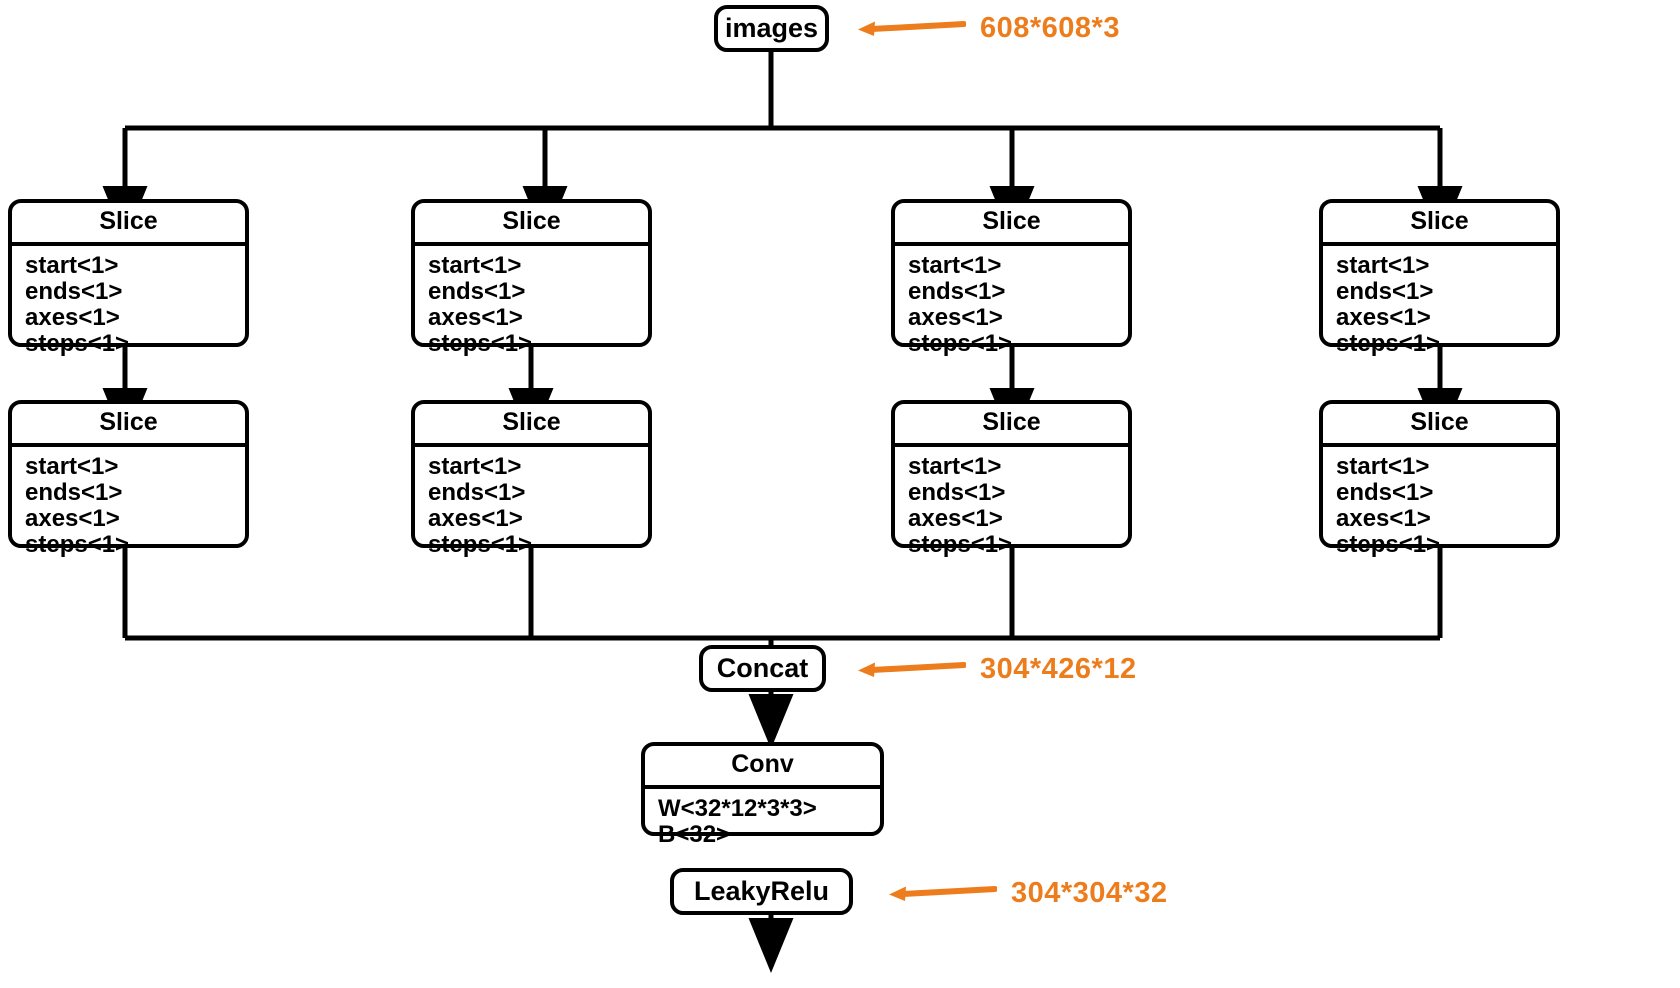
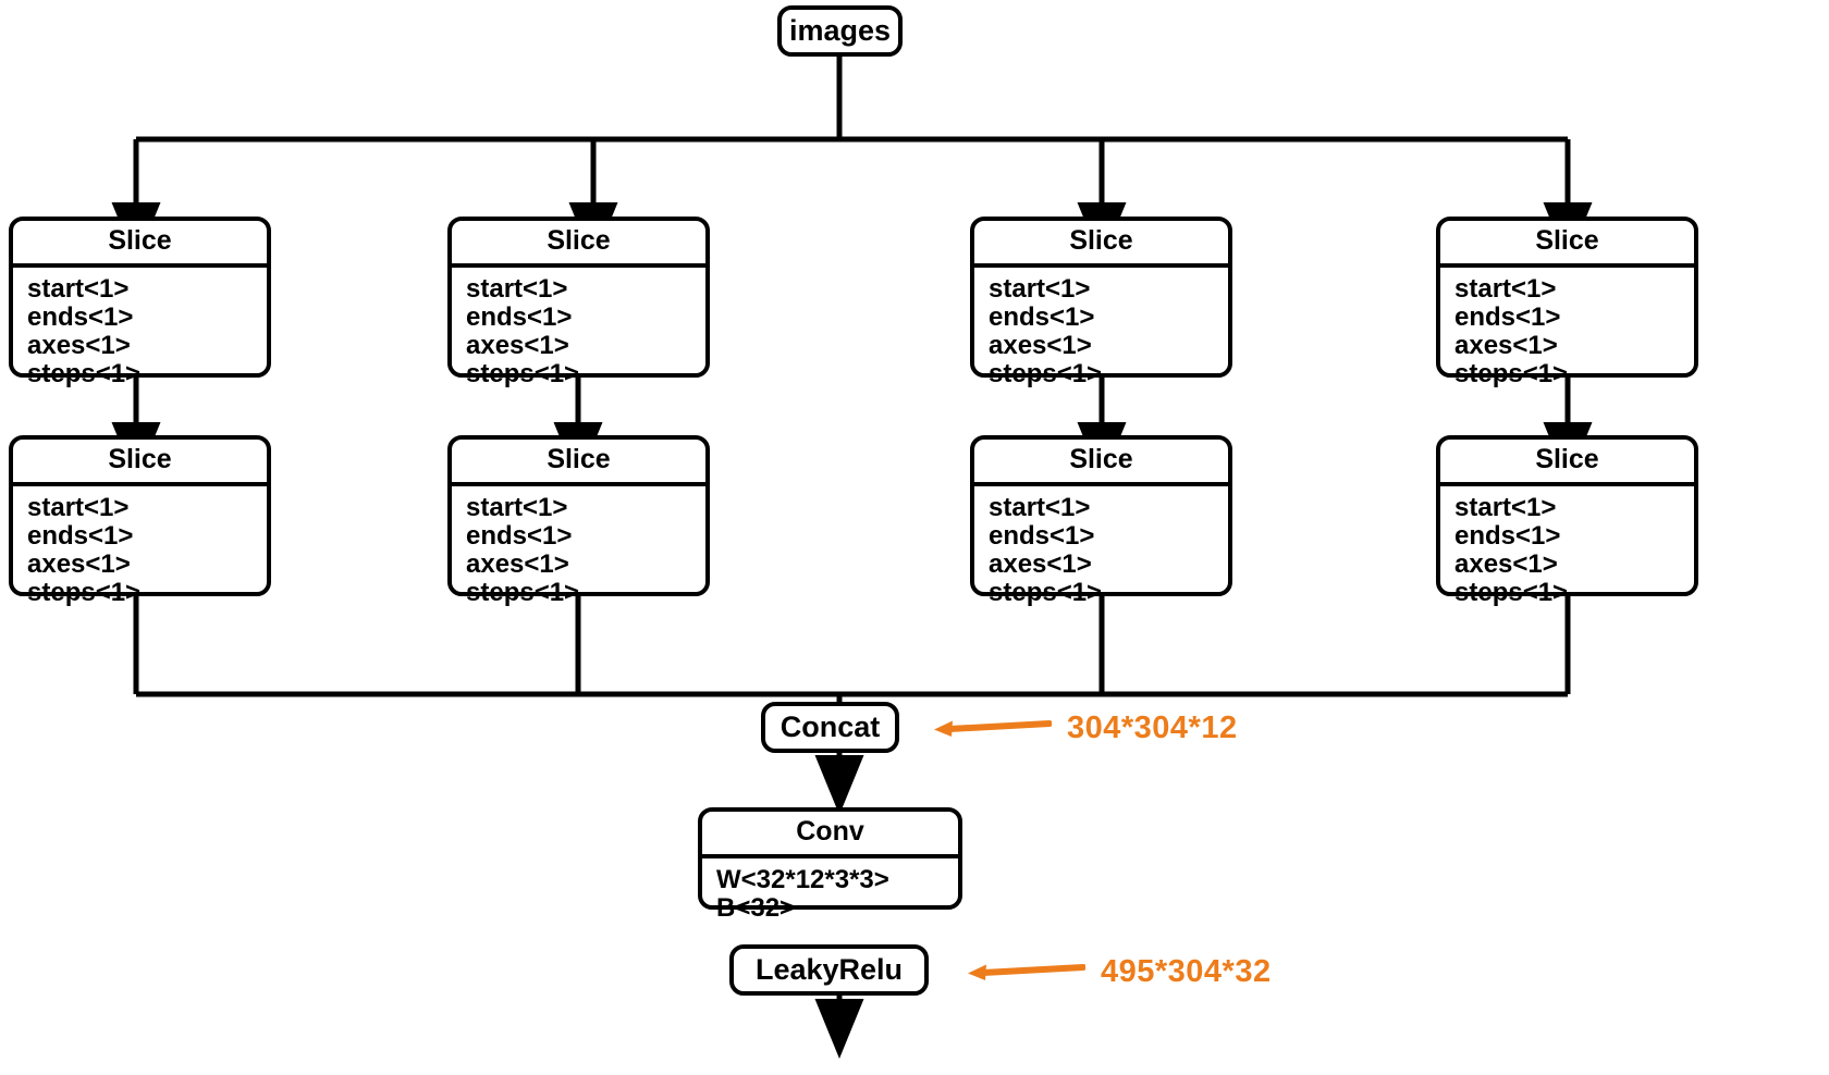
  images
  Slice
  start<1>
  ends<1>
  axes<1>
  steps<1>
  Slice
  start<1>
  ends<1>
  axes<1>
  steps<1>
  Slice
  start<1>
  ends<1>
  axes<1>
  steps<1>
  Slice
  start<1>
  ends<1>
  axes<1>
  steps<1>
  Slice
  start<1>
  ends<1>
  axes<1>
  steps<1>
  Slice
  start<1>
  ends<1>
  axes<1>
  steps<1>
  Slice
  start<1>
  ends<1>
  axes<1>
  steps<1>
  Slice
  start<1>
  ends<1>
  axes<1>
  steps<1>
  Concat
  Conv
  W<32*12*3*3>
  B<32>
  LeakyRelu
- 608*608*3
- 304*426*12
+ 304*304*12
- 304*304*32
+ 495*304*32
